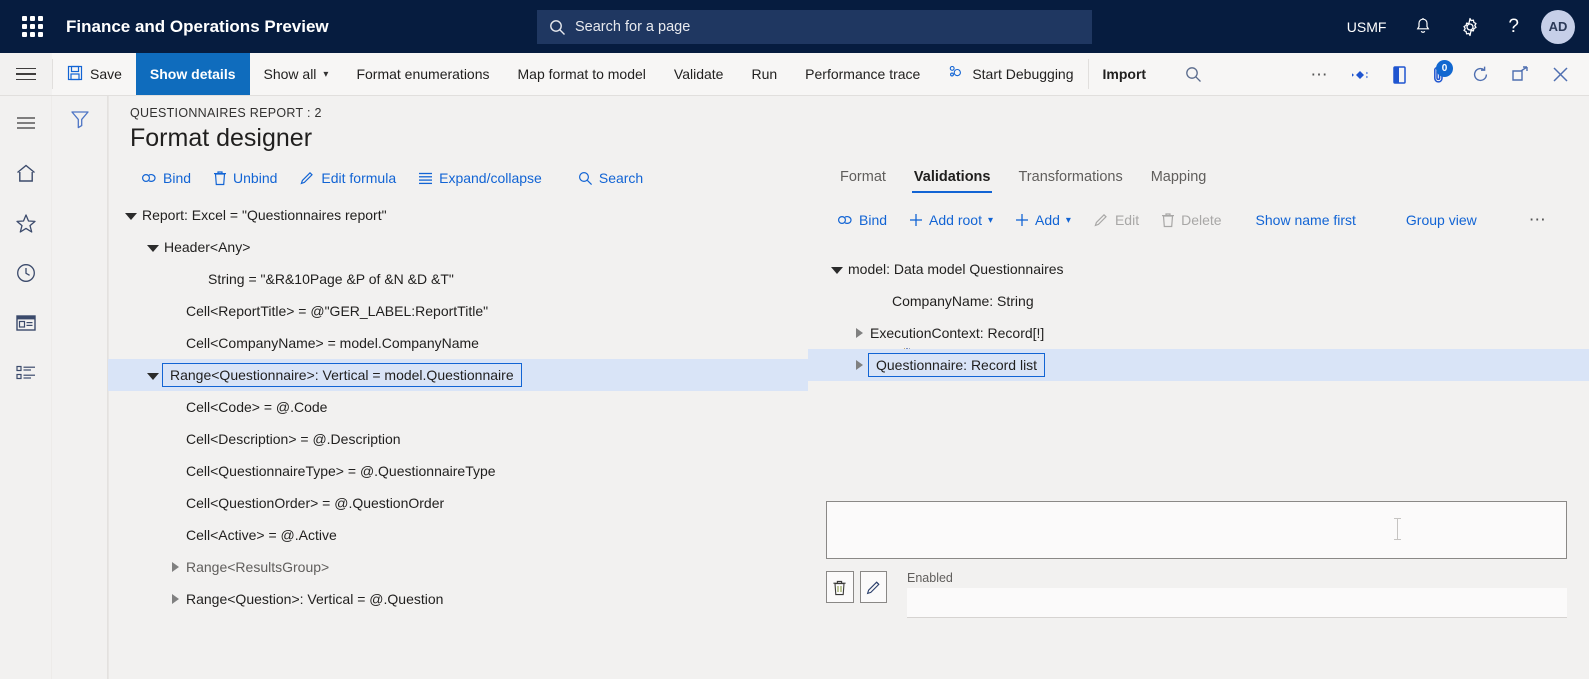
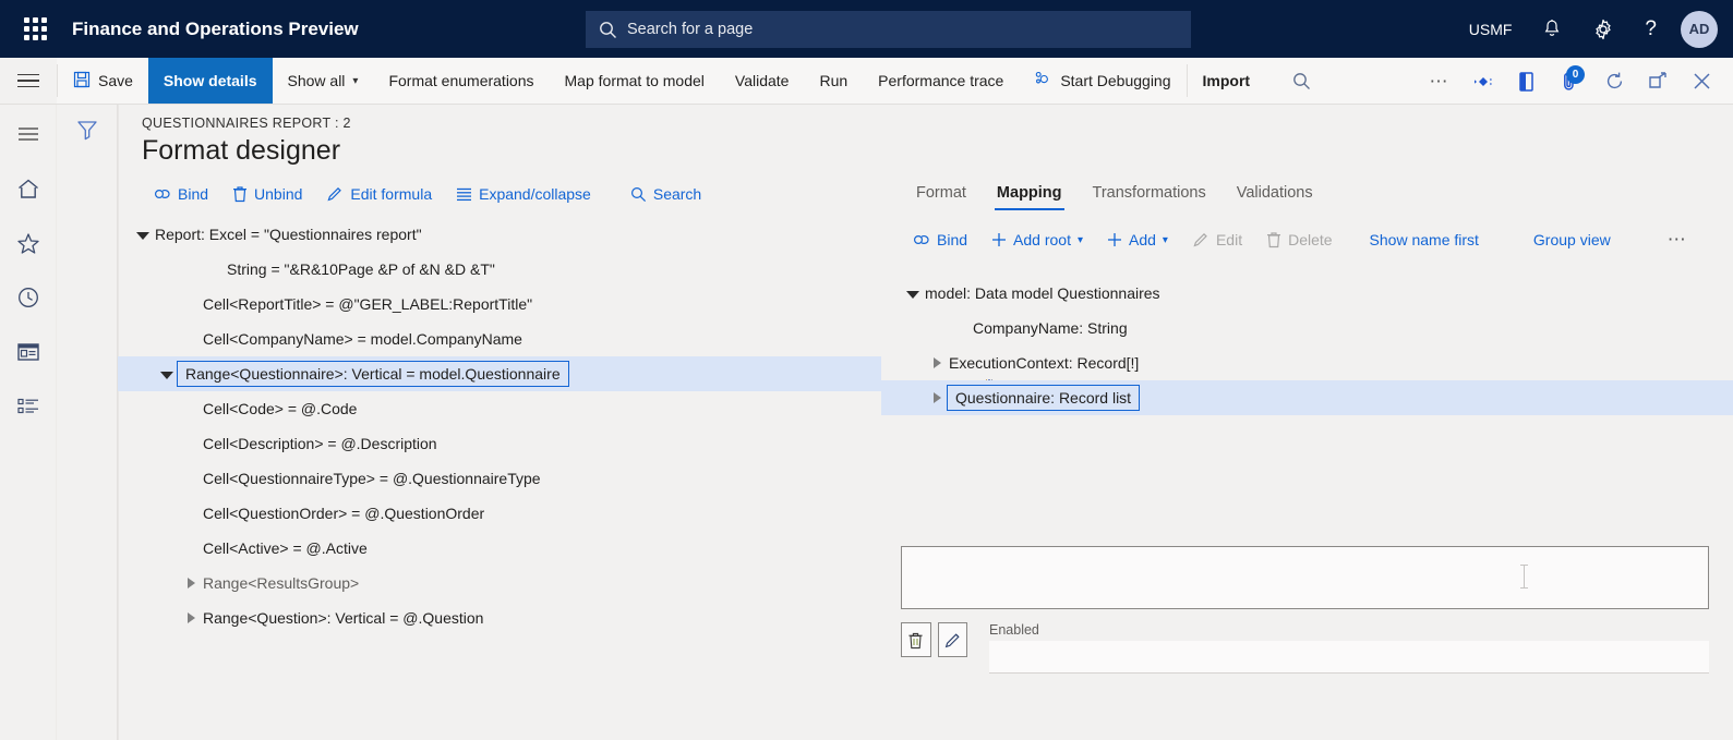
  Finance and Operations Preview
  Search for a page
  USMF
  ?
  AD
  Save
  Show details
  Show all
  ▾
  Format enumerations
  Map format to model
  Validate
  Run
  Performance trace
  Start Debugging
  Import
  ⋯
  0
  QUESTIONNAIRES REPORT : 2
  Format designer
  Bind
  Unbind
  Edit formula
  Expand/collapse
  Search
  Report: Excel = "Questionnaires report"
- Header<Any>
  String = "&R&10Page &P of &N &D &T"
  Cell<ReportTitle> = @"GER_LABEL:ReportTitle"
  Cell<CompanyName> = model.CompanyName
  Range<Questionnaire>: Vertical = model.Questionnaire
  Cell<Code> = @.Code
  Cell<Description> = @.Description
  Cell<QuestionnaireType> = @.QuestionnaireType
  Cell<QuestionOrder> = @.QuestionOrder
  Cell<Active> = @.Active
  Range<ResultsGroup>
  Range<Question>: Vertical = @.Question
  Format
- Validations
+ Mapping
  Transformations
- Mapping
+ Validations
  Bind
  Add root
  ▾
  Add
  ▾
  Edit
  Delete
  Show name first
  Group view
  ⋯
  model: Data model Questionnaires
  CompanyName: String
  ExecutionContext: Record[!]
  Questionnaire: Record list
  Enabled
